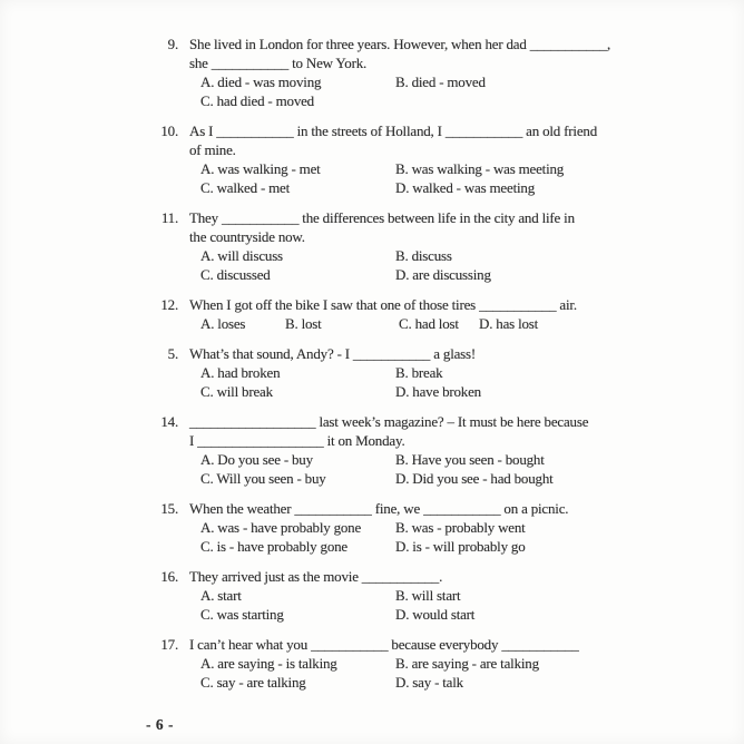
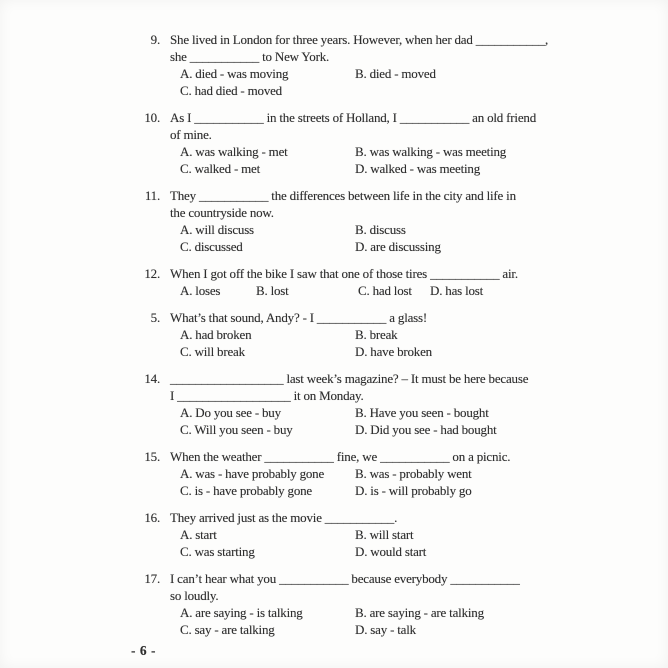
  9. She lived in London for three years. However, when her dad ___________,
  she ___________ to New York.
  A. died - was moving
  B. died - moved
  C. had died - moved
  10. As I ___________ in the streets of Holland, I ___________ an old friend
  of mine.
  A. was walking - met
  B. was walking - was meeting
  C. walked - met
  D. walked - was meeting
  11. They ___________ the differences between life in the city and life in
  the countryside now.
  A. will discuss
  B. discuss
  C. discussed
  D. are discussing
  12. When I got off the bike I saw that one of those tires ___________ air.
  A. loses B. lost C. had lost D. has lost
  5. What’s that sound, Andy? - I ___________ a glass!
  A. had broken
  B. break
  C. will break
  D. have broken
  14. __________________ last week’s magazine? – It must be here because
  I __________________ it on Monday.
  A. Do you see - buy
  B. Have you seen - bought
  C. Will you seen - buy
  D. Did you see - had bought
  15. When the weather ___________ fine, we ___________ on a picnic.
  A. was - have probably gone
  B. was - probably went
  C. is - have probably gone
  D. is - will probably go
  16. They arrived just as the movie ___________.
  A. start
  B. will start
  C. was starting
  D. would start
  17. I can’t hear what you ___________ because everybody ___________
+ so loudly.
  A. are saying - is talking
  B. are saying - are talking
  C. say - are talking
  D. say - talk
  - 6 -
